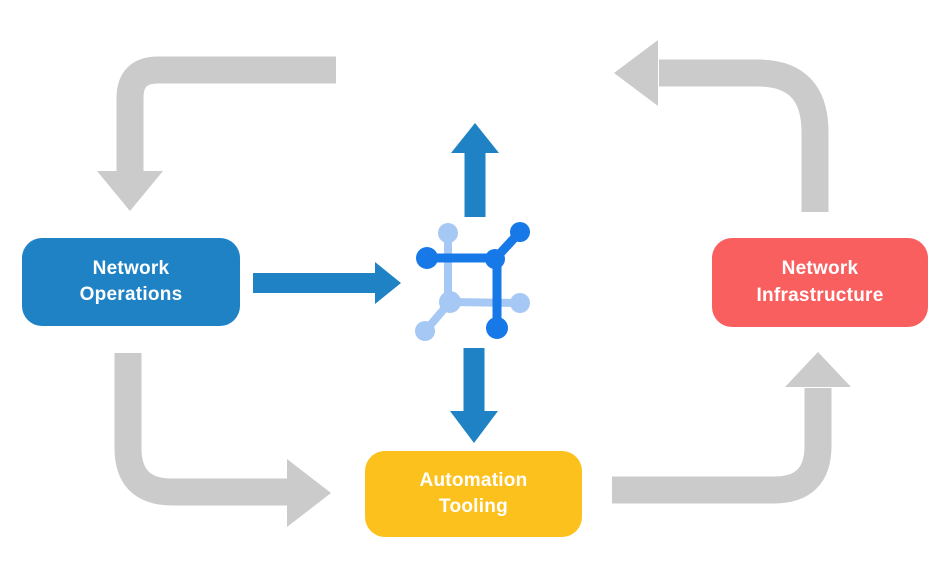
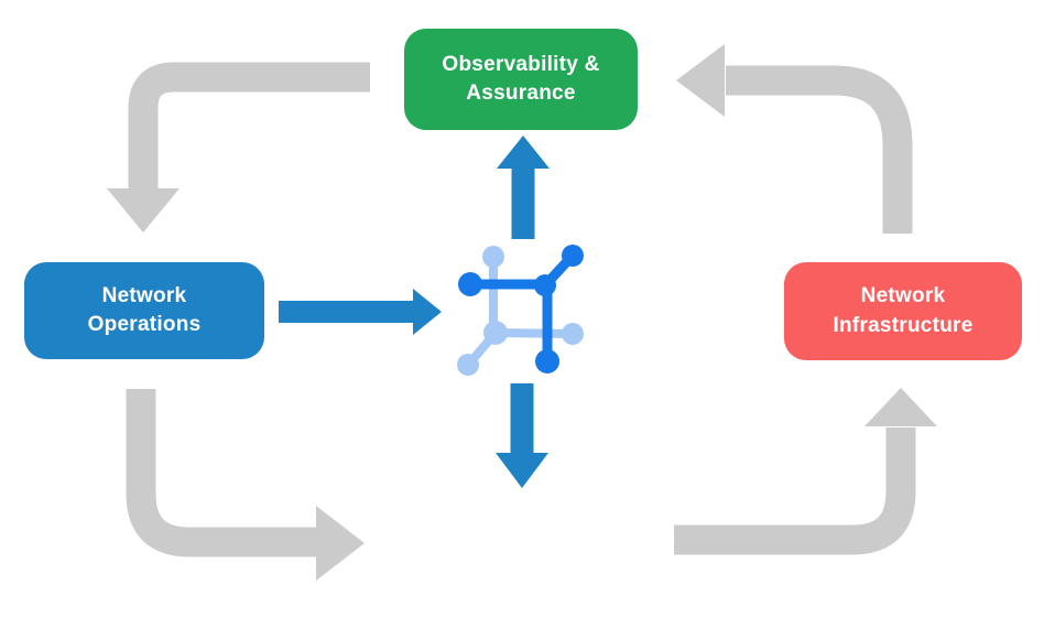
+ Observability &
+ Assurance
  Network
  Operations
  Network
  Infrastructure
- Automation
- Tooling
